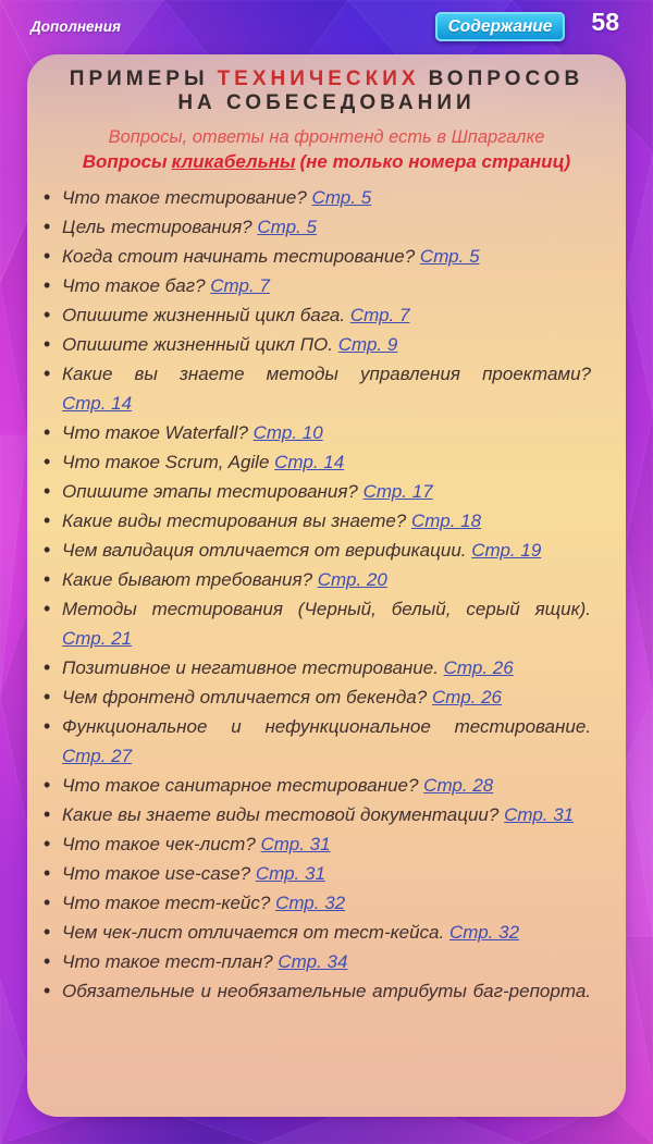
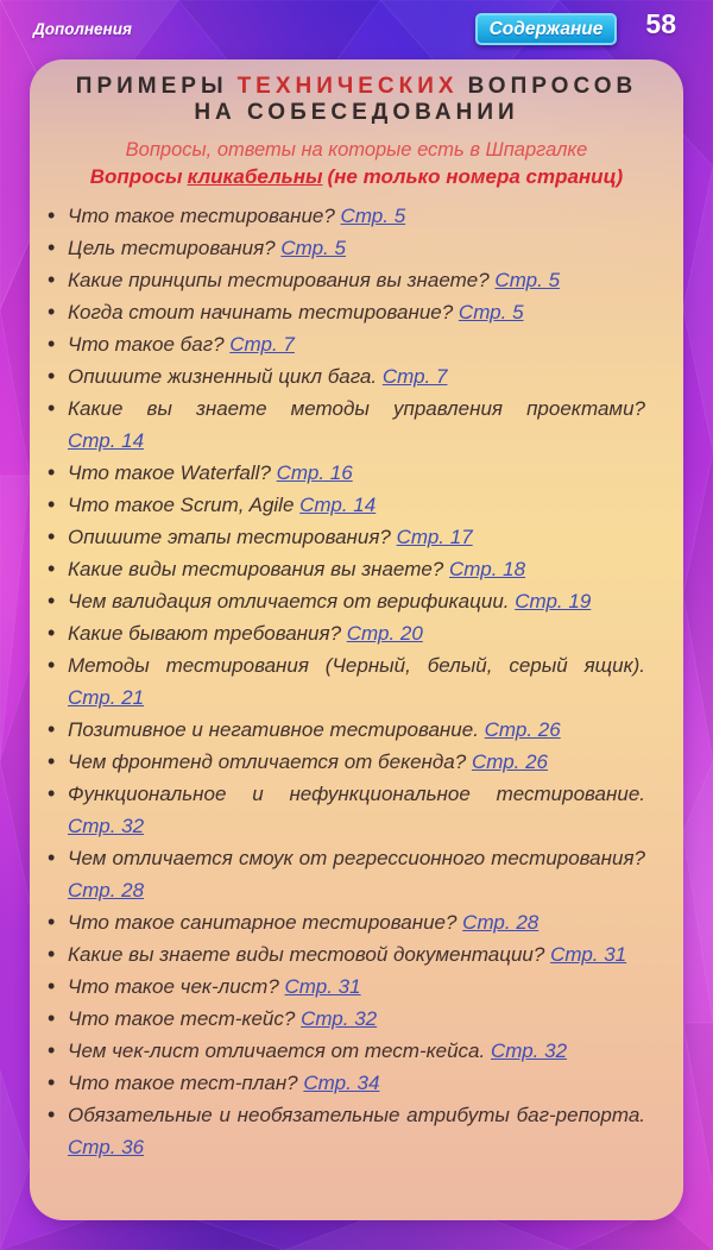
  Дополнения
  Содержание
  58
  ПРИМЕРЫ ТЕХНИЧЕСКИХ ВОПРОСОВ
  НА СОБЕСЕДОВАНИИ
- Вопросы, ответы на фронтенд есть в Шпаргалке
+ Вопросы, ответы на которые есть в Шпаргалке
  Вопросы кликабельны (не только номера страниц)
  Что такое тестирование? Стр. 5
  Цель тестирования? Стр. 5
+ Какие принципы тестирования вы знаете? Стр. 5
  Когда стоит начинать тестирование? Стр. 5
  Что такое баг? Стр. 7
  Опишите жизненный цикл бага. Стр. 7
- Опишите жизненный цикл ПО. Стр. 9
  Какие вы знаете методы управления проектами?
  Стр. 14
- Что такое Waterfall? Стр. 10
+ Что такое Waterfall? Стр. 16
  Что такое Scrum, Agile Стр. 14
  Опишите этапы тестирования? Стр. 17
  Какие виды тестирования вы знаете? Стр. 18
  Чем валидация отличается от верификации. Стр. 19
  Какие бывают требования? Стр. 20
  Методы тестирования (Черный, белый, серый ящик).
  Стр. 21
  Позитивное и негативное тестирование. Стр. 26
  Чем фронтенд отличается от бекенда? Стр. 26
- Функциональное и нефункциональное тестирование. Стр. 27
+ Функциональное и нефункциональное тестирование. Стр. 32
+ Чем отличается смоук от регрессионного тестирования?
+ Стр. 28
  Что такое санитарное тестирование? Стр. 28
  Какие вы знаете виды тестовой документации? Стр. 31
  Что такое чек-лист? Стр. 31
- Что такое use-case? Стр. 31
  Что такое тест-кейс? Стр. 32
  Чем чек-лист отличается от тест-кейса. Стр. 32
  Что такое тест-план? Стр. 34
  Обязательные и необязательные атрибуты баг-репорта.
+ Стр. 36
